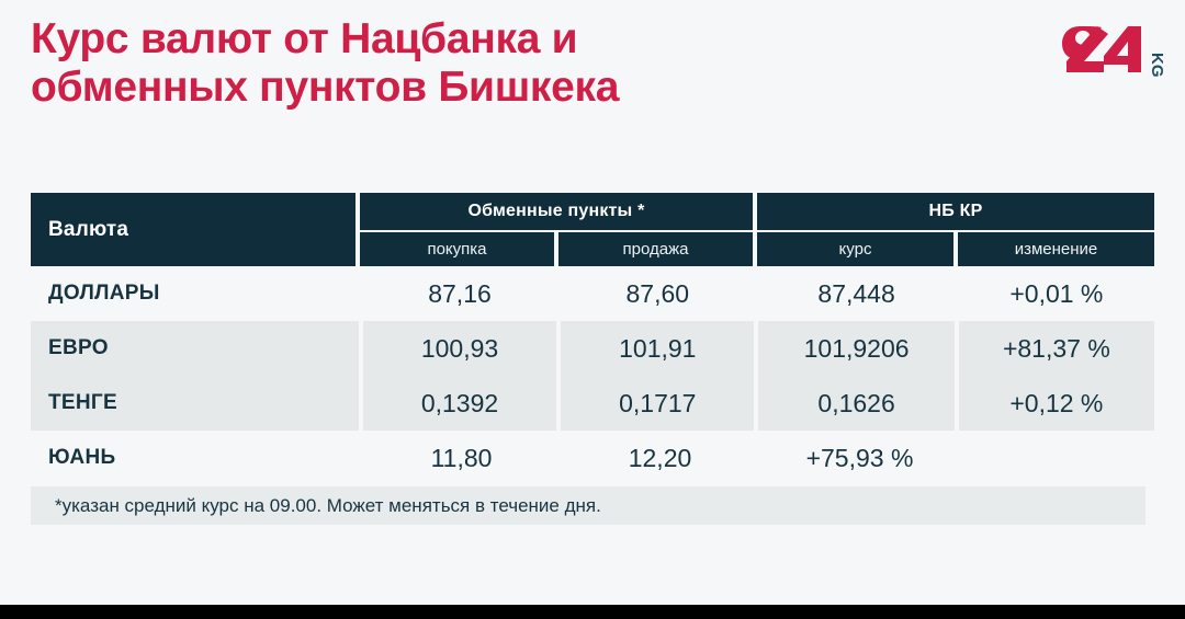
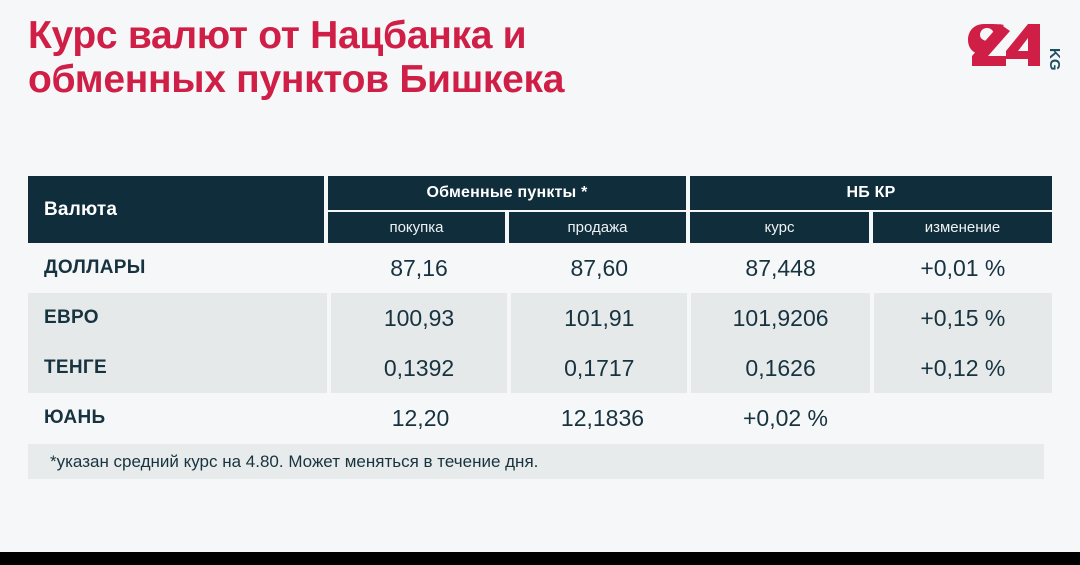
  Курс валют от Нацбанка и
  обменных пунктов Бишкека
  Валюта
  Обменные пункты *
  НБ КР
  покупка
  продажа
  курс
  изменение
  ДОЛЛАРЫ
  87,16
  87,60
  87,448
  +0,01 %
  ЕВРО
  100,93
  101,91
  101,9206
- +81,37 %
+ +0,15 %
  ТЕНГЕ
  0,1392
  0,1717
  0,1626
  +0,12 %
  ЮАНЬ
- 11,80
  12,20
+ 12,1836
- +75,93 %
+ +0,02 %
- *указан средний курс на 09.00. Может меняться в течение дня.
+ *указан средний курс на 4.80. Может меняться в течение дня.
